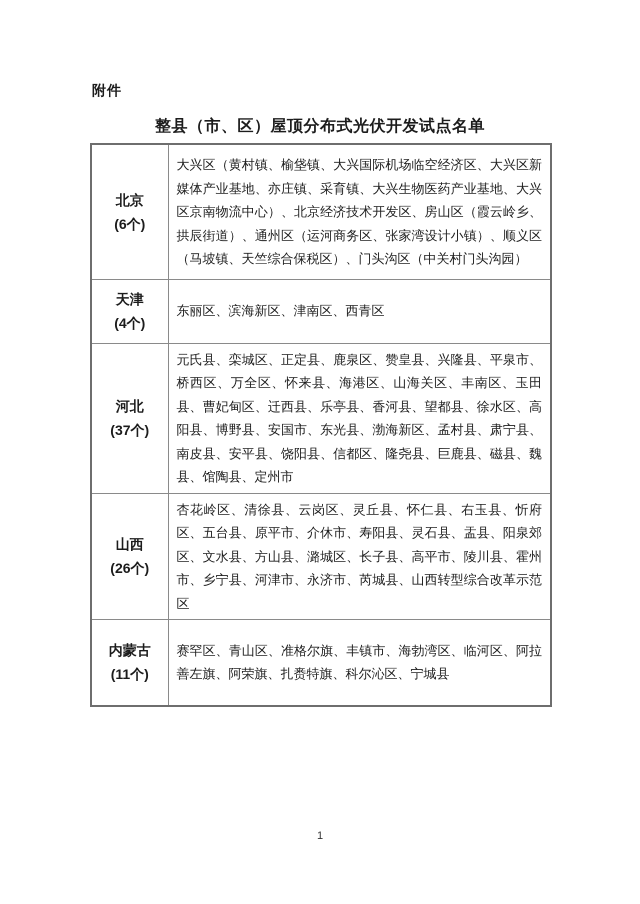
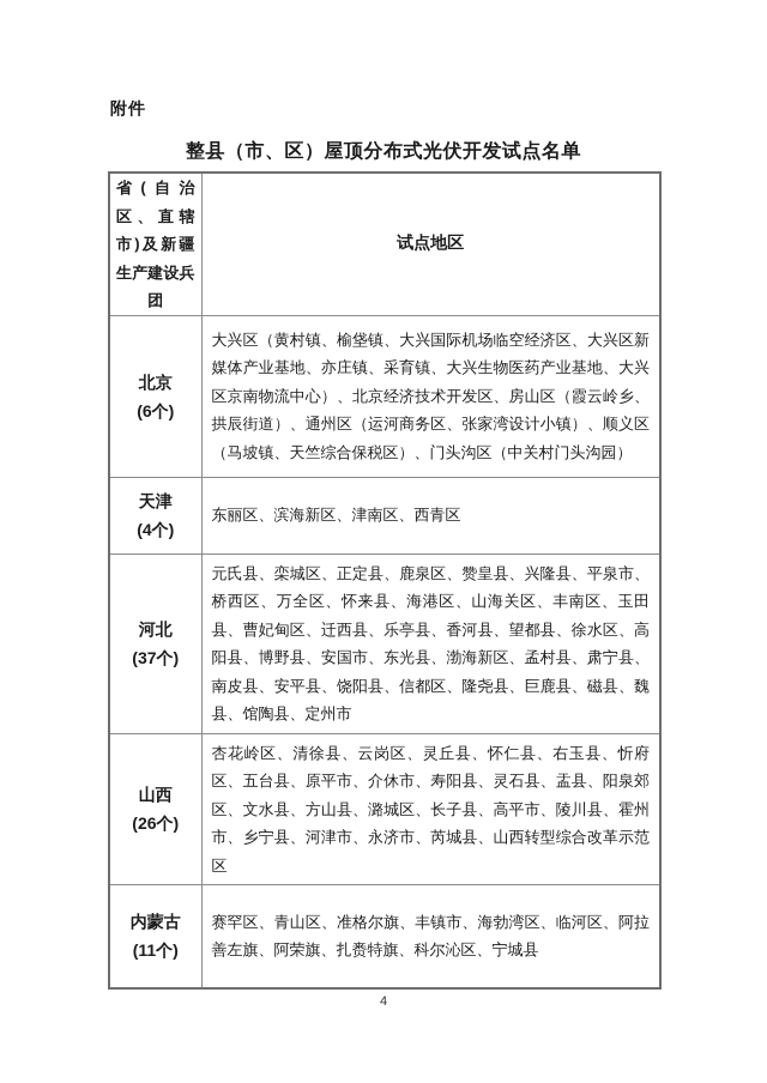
  附件
  整县（市、区）屋顶分布式光伏开发试点名单
+ 省(自治区、直辖市)及新疆生产建设兵团	试点地区
  北京 (6个)	大兴区（黄村镇、榆垡镇、大兴国际机场临空经济区、大兴区新媒体产业基地、亦庄镇、采育镇、大兴生物医药产业基地、大兴区京南物流中心）、北京经济技术开发区、房山区（霞云岭乡、拱辰街道）、通州区（运河商务区、张家湾设计小镇）、顺义区（马坡镇、天竺综合保税区）、门头沟区（中关村门头沟园）
  天津 (4个)	东丽区、滨海新区、津南区、西青区
  河北 (37个)	元氏县、栾城区、正定县、鹿泉区、赞皇县、兴隆县、平泉市、桥西区、万全区、怀来县、海港区、山海关区、丰南区、玉田县、曹妃甸区、迁西县、乐亭县、香河县、望都县、徐水区、高阳县、博野县、安国市、东光县、渤海新区、孟村县、肃宁县、南皮县、安平县、饶阳县、信都区、隆尧县、巨鹿县、磁县、魏县、馆陶县、定州市
  山西 (26个)	杏花岭区、清徐县、云岗区、灵丘县、怀仁县、右玉县、忻府区、五台县、原平市、介休市、寿阳县、灵石县、盂县、阳泉郊区、文水县、方山县、潞城区、长子县、高平市、陵川县、霍州市、乡宁县、河津市、永济市、芮城县、山西转型综合改革示范区
  内蒙古 (11个)	赛罕区、青山区、准格尔旗、丰镇市、海勃湾区、临河区、阿拉善左旗、阿荣旗、扎赉特旗、科尔沁区、宁城县
- 1
+ 4
